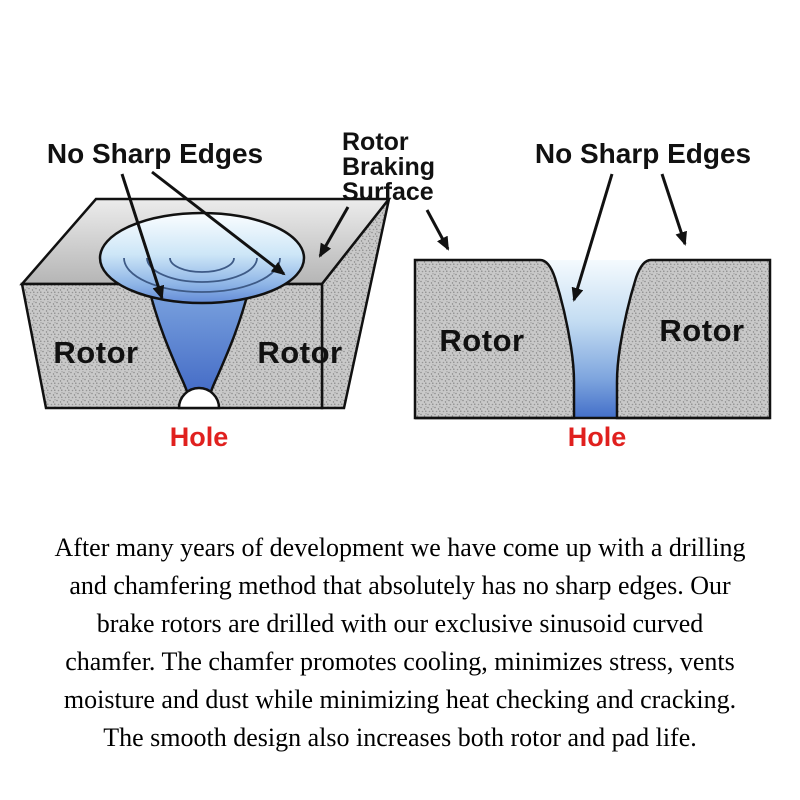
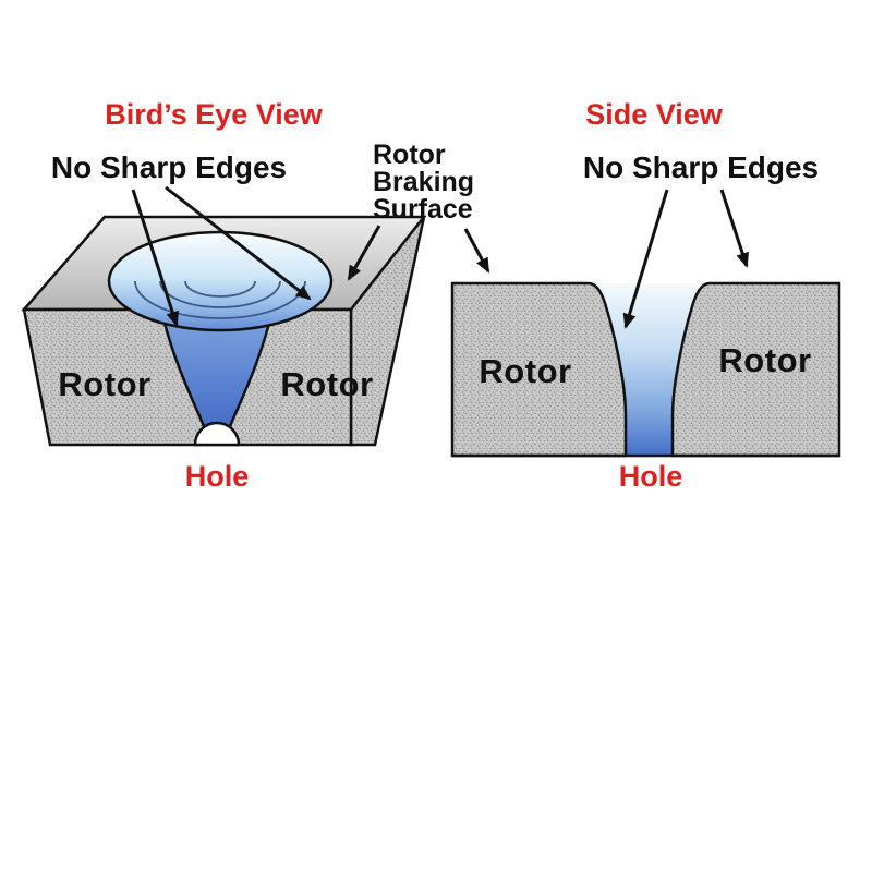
+ Bird’s Eye View
+ Side View
  No Sharp Edges
  No Sharp Edges
  Rotor
  Braking
  Surface
  Rotor
  Rotor
  Rotor
  Rotor
  Hole
  Hole
- After many years of development we have come up with a drilling
- and chamfering method that absolutely has no sharp edges. Our
- brake rotors are drilled with our exclusive sinusoid curved
- chamfer. The chamfer promotes cooling, minimizes stress, vents
- moisture and dust while minimizing heat checking and cracking.
- The smooth design also increases both rotor and pad life.
